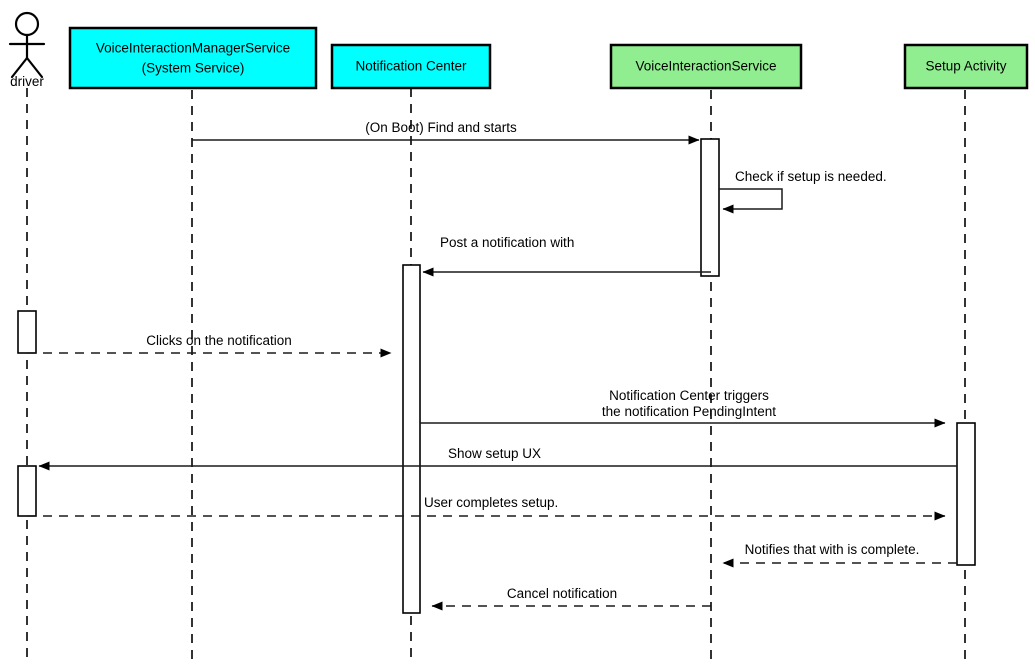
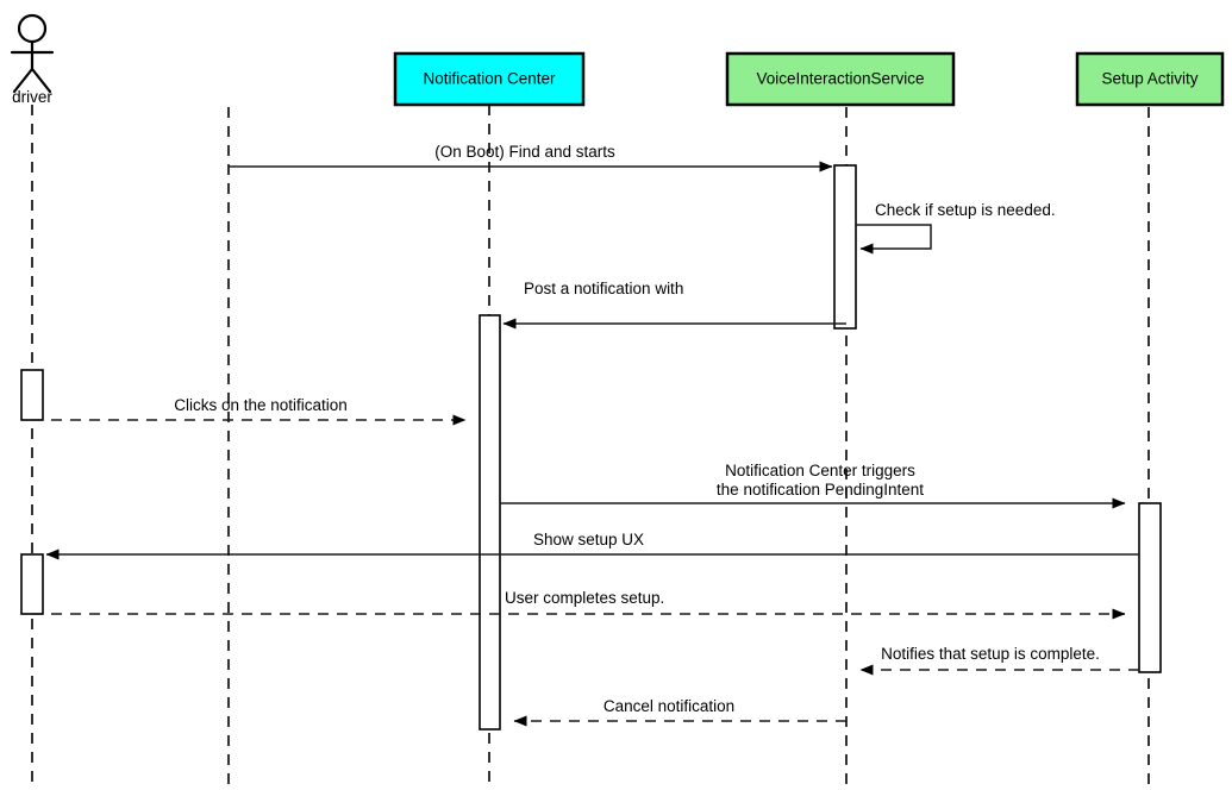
  driver
- VoiceInteractionManagerService
- (System Service)
  Notification Center
  VoiceInteractionService
  Setup Activity
  (On Boot) Find and starts
  Check if setup is needed.
  Post a notification with
  Clicks on the notification
  Notification Center triggers
  the notification PendingIntent
  Show setup UX
  User completes setup.
- Notifies that with is complete.
+ Notifies that setup is complete.
  Cancel notification
